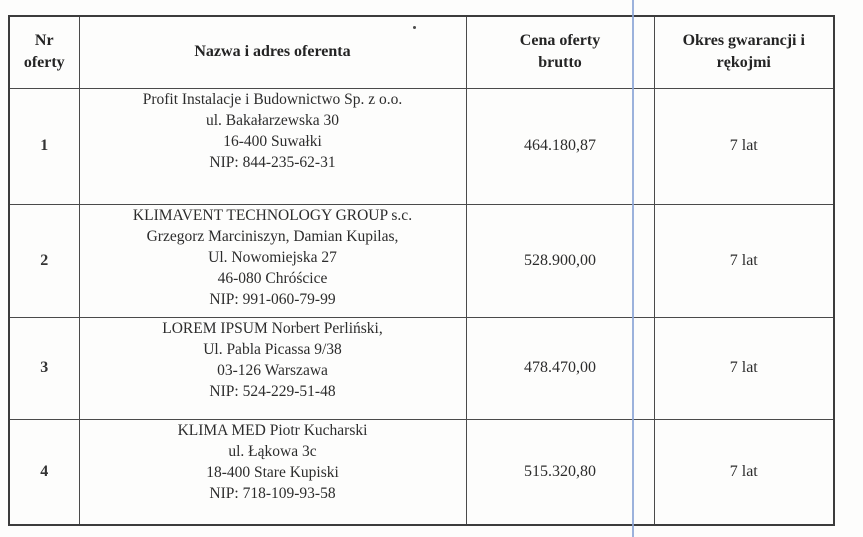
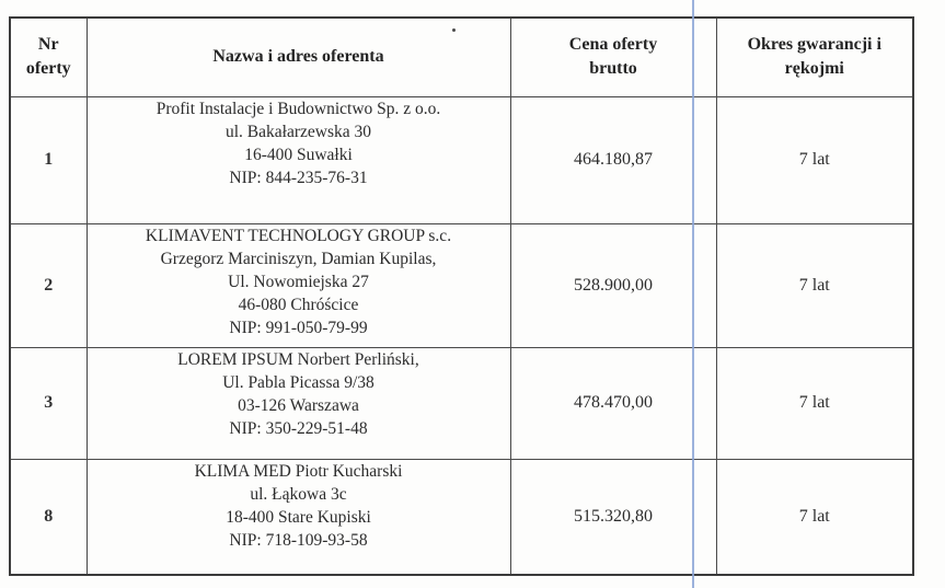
  Nr oferty	Nazwa i adres oferenta	Cena oferty brutto	Okres gwarancji i rękojmi
- 1	Profit Instalacje i Budownictwo Sp. z o.o. ul. Bakałarzewska 30 16-400 Suwałki NIP: 844-235-62-31	464.180,87	7 lat
+ 1	Profit Instalacje i Budownictwo Sp. z o.o. ul. Bakałarzewska 30 16-400 Suwałki NIP: 844-235-76-31	464.180,87	7 lat
- 2	KLIMAVENT TECHNOLOGY GROUP s.c. Grzegorz Marciniszyn, Damian Kupilas, Ul. Nowomiejska 27 46-080 Chróścice NIP: 991-060-79-99	528.900,00	7 lat
+ 2	KLIMAVENT TECHNOLOGY GROUP s.c. Grzegorz Marciniszyn, Damian Kupilas, Ul. Nowomiejska 27 46-080 Chróścice NIP: 991-050-79-99	528.900,00	7 lat
- 3	LOREM IPSUM Norbert Perliński, Ul. Pabla Picassa 9/38 03-126 Warszawa NIP: 524-229-51-48	478.470,00	7 lat
+ 3	LOREM IPSUM Norbert Perliński, Ul. Pabla Picassa 9/38 03-126 Warszawa NIP: 350-229-51-48	478.470,00	7 lat
- 4	KLIMA MED Piotr Kucharski ul. Łąkowa 3c 18-400 Stare Kupiski NIP: 718-109-93-58	515.320,80	7 lat
+ 8	KLIMA MED Piotr Kucharski ul. Łąkowa 3c 18-400 Stare Kupiski NIP: 718-109-93-58	515.320,80	7 lat
